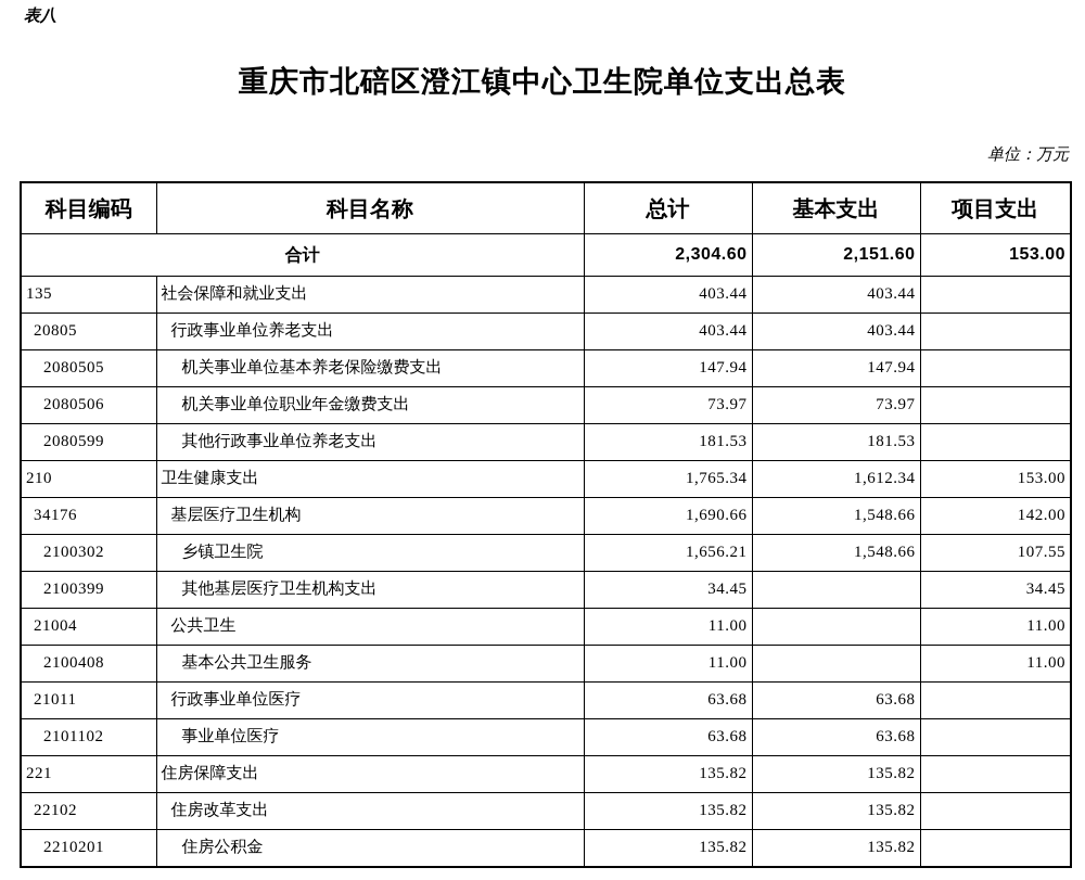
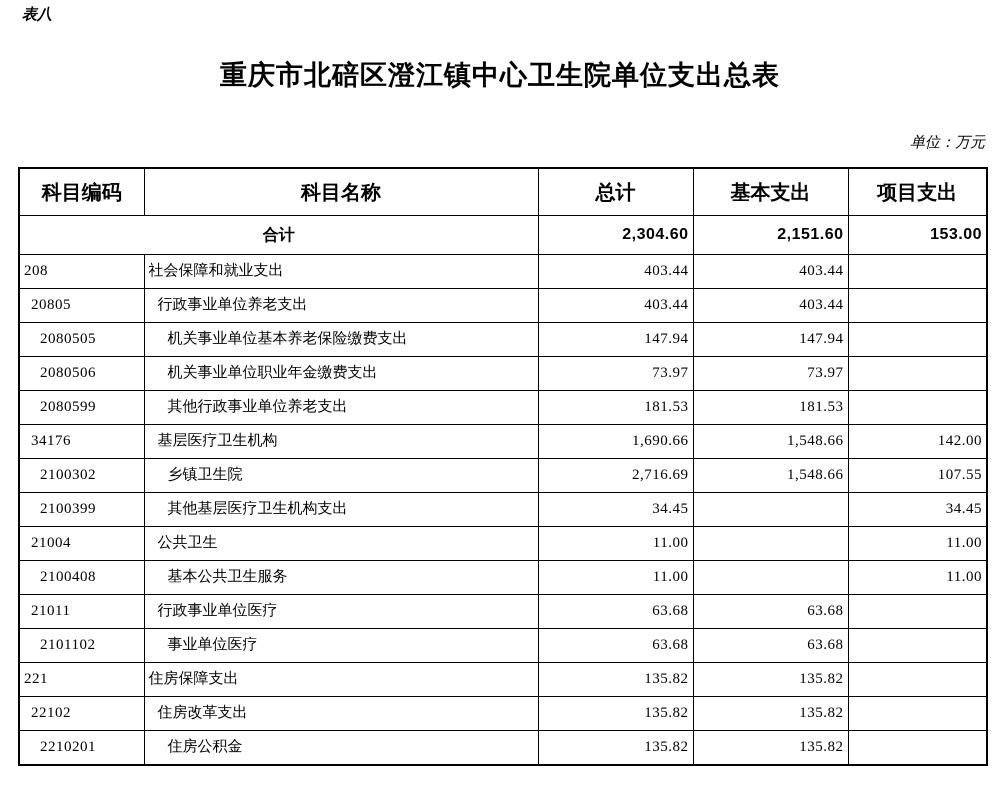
  表八
  重庆市北碚区澄江镇中心卫生院单位支出总表
  单位：万元
  科目编码	科目名称	总计	基本支出	项目支出
  合计	2,304.60	2,151.60	153.00
- 135	社会保障和就业支出	403.44	403.44
+ 208	社会保障和就业支出	403.44	403.44
  20805	行政事业单位养老支出	403.44	403.44
  2080505	机关事业单位基本养老保险缴费支出	147.94	147.94
  2080506	机关事业单位职业年金缴费支出	73.97	73.97
  2080599	其他行政事业单位养老支出	181.53	181.53
- 210	卫生健康支出	1,765.34	1,612.34	153.00
  34176	基层医疗卫生机构	1,690.66	1,548.66	142.00
- 2100302	乡镇卫生院	1,656.21	1,548.66	107.55
+ 2100302	乡镇卫生院	2,716.69	1,548.66	107.55
  2100399	其他基层医疗卫生机构支出	34.45		34.45
  21004	公共卫生	11.00		11.00
  2100408	基本公共卫生服务	11.00		11.00
  21011	行政事业单位医疗	63.68	63.68
  2101102	事业单位医疗	63.68	63.68
  221	住房保障支出	135.82	135.82
  22102	住房改革支出	135.82	135.82
  2210201	住房公积金	135.82	135.82
